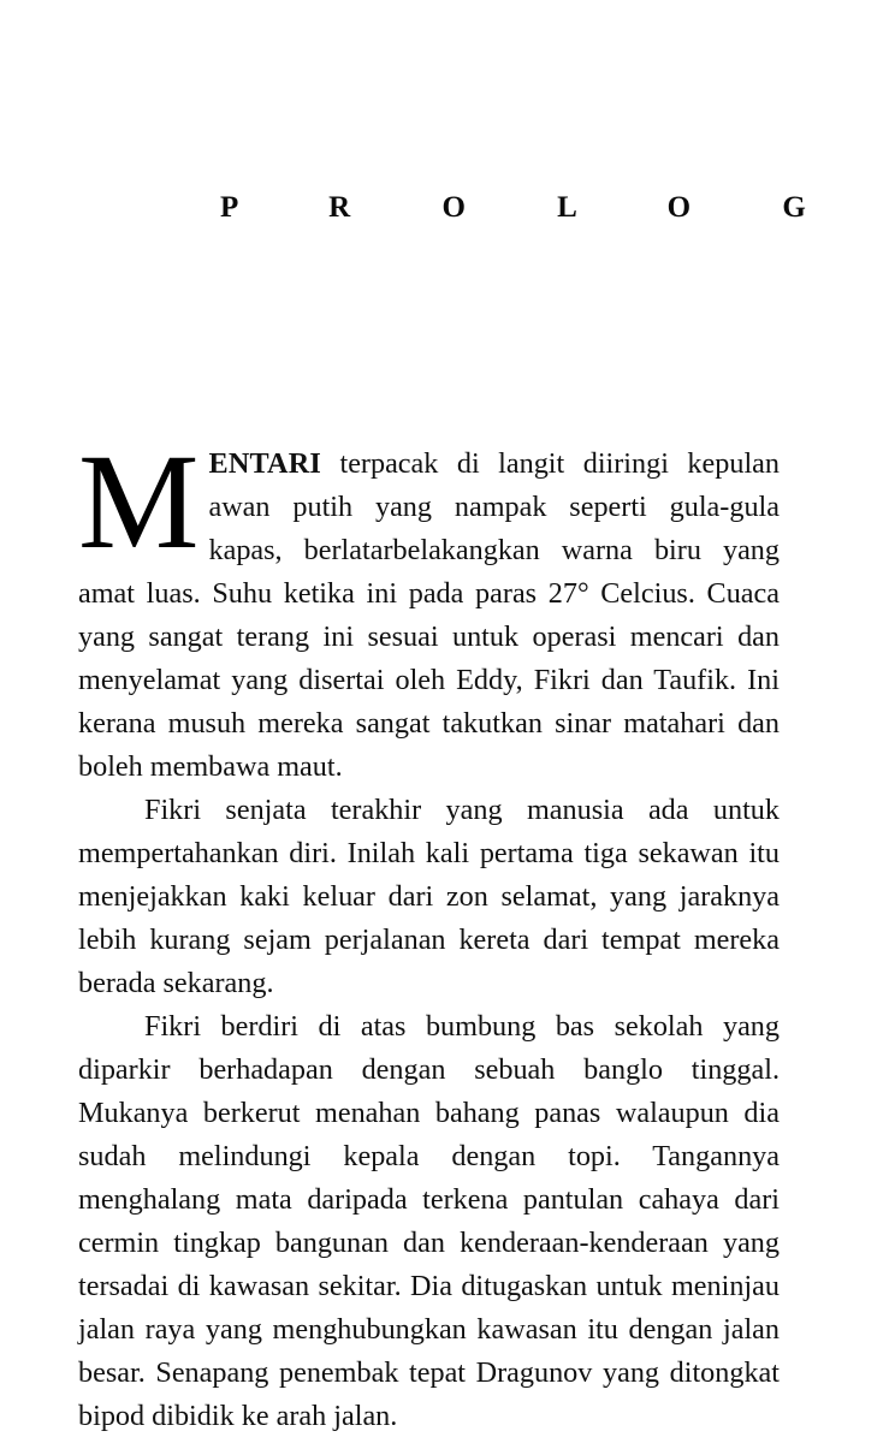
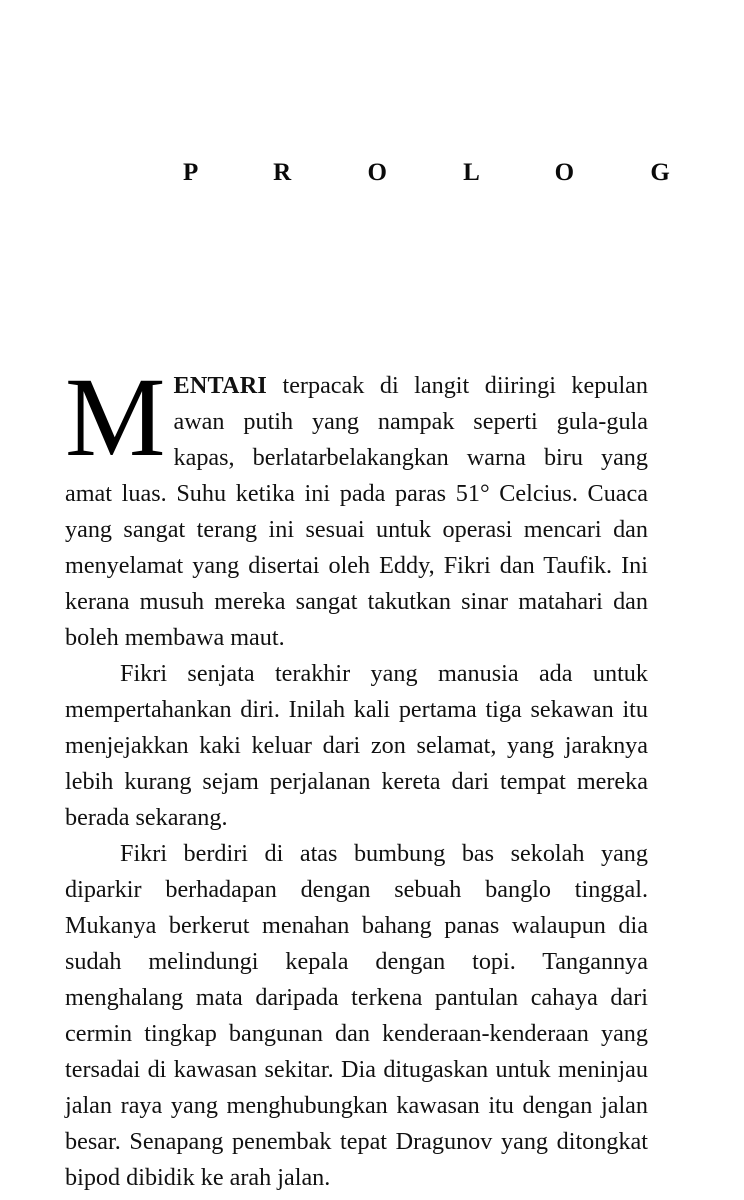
  P R O L O G
  M
- ENTARI terpacak di langit diiringi kepulan awan putih yang nampak seperti gula-gula kapas, berlatarbelakangkan warna biru yang amat luas. Suhu ketika ini pada paras 27° Celcius. Cuaca yang sangat terang ini sesuai untuk operasi mencari dan menyelamat yang disertai oleh Eddy, Fikri dan Taufik. Ini kerana musuh mereka sangat takutkan sinar matahari dan boleh membawa maut.
+ ENTARI terpacak di langit diiringi kepulan awan putih yang nampak seperti gula-gula kapas, berlatarbelakangkan warna biru yang amat luas. Suhu ketika ini pada paras 51° Celcius. Cuaca yang sangat terang ini sesuai untuk operasi mencari dan menyelamat yang disertai oleh Eddy, Fikri dan Taufik. Ini kerana musuh mereka sangat takutkan sinar matahari dan boleh membawa maut.
  Fikri senjata terakhir yang manusia ada untuk mempertahankan diri. Inilah kali pertama tiga sekawan itu menjejakkan kaki keluar dari zon selamat, yang jaraknya lebih kurang sejam perjalanan kereta dari tempat mereka berada sekarang.
  Fikri berdiri di atas bumbung bas sekolah yang diparkir berhadapan dengan sebuah banglo tinggal. Mukanya berkerut menahan bahang panas walaupun dia sudah melindungi kepala dengan topi. Tangannya menghalang mata daripada terkena pantulan cahaya dari cermin tingkap bangunan dan kenderaan-kenderaan yang tersadai di kawasan sekitar. Dia ditugaskan untuk meninjau jalan raya yang menghubungkan kawasan itu dengan jalan besar. Senapang penembak tepat Dragunov yang ditongkat bipod dibidik ke arah jalan.
